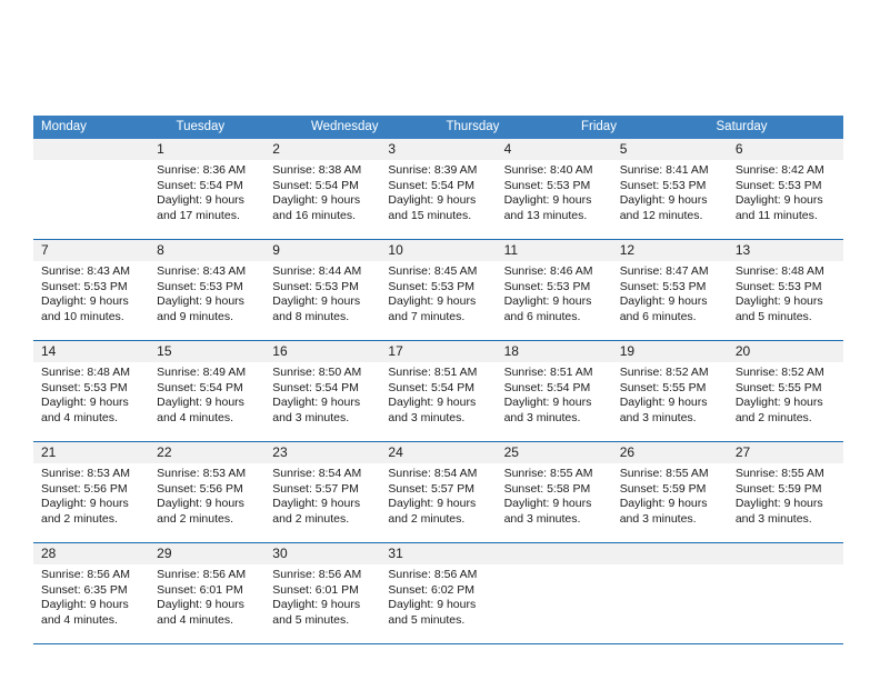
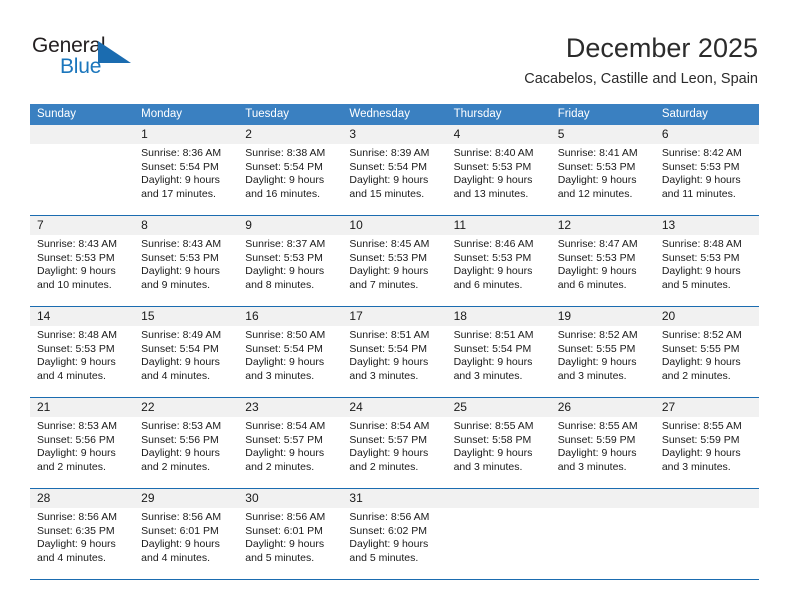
+ General
+ Blue
+ December 2025
+ Cacabelos, Castille and Leon, Spain
+ Sunday
  Monday
  Tuesday
  Wednesday
  Thursday
  Friday
  Saturday
  1
  Sunrise: 8:36 AM
  Sunset: 5:54 PM
  Daylight: 9 hours
  and 17 minutes.
  2
  Sunrise: 8:38 AM
  Sunset: 5:54 PM
  Daylight: 9 hours
  and 16 minutes.
  3
  Sunrise: 8:39 AM
  Sunset: 5:54 PM
  Daylight: 9 hours
  and 15 minutes.
  4
  Sunrise: 8:40 AM
  Sunset: 5:53 PM
  Daylight: 9 hours
  and 13 minutes.
  5
  Sunrise: 8:41 AM
  Sunset: 5:53 PM
  Daylight: 9 hours
  and 12 minutes.
  6
  Sunrise: 8:42 AM
  Sunset: 5:53 PM
  Daylight: 9 hours
  and 11 minutes.
  7
  Sunrise: 8:43 AM
  Sunset: 5:53 PM
  Daylight: 9 hours
  and 10 minutes.
  8
  Sunrise: 8:43 AM
  Sunset: 5:53 PM
  Daylight: 9 hours
  and 9 minutes.
  9
- Sunrise: 8:44 AM
+ Sunrise: 8:37 AM
  Sunset: 5:53 PM
  Daylight: 9 hours
  and 8 minutes.
  10
  Sunrise: 8:45 AM
  Sunset: 5:53 PM
  Daylight: 9 hours
  and 7 minutes.
  11
  Sunrise: 8:46 AM
  Sunset: 5:53 PM
  Daylight: 9 hours
  and 6 minutes.
  12
  Sunrise: 8:47 AM
  Sunset: 5:53 PM
  Daylight: 9 hours
  and 6 minutes.
  13
  Sunrise: 8:48 AM
  Sunset: 5:53 PM
  Daylight: 9 hours
  and 5 minutes.
  14
  Sunrise: 8:48 AM
  Sunset: 5:53 PM
  Daylight: 9 hours
  and 4 minutes.
  15
  Sunrise: 8:49 AM
  Sunset: 5:54 PM
  Daylight: 9 hours
  and 4 minutes.
  16
  Sunrise: 8:50 AM
  Sunset: 5:54 PM
  Daylight: 9 hours
  and 3 minutes.
  17
  Sunrise: 8:51 AM
  Sunset: 5:54 PM
  Daylight: 9 hours
  and 3 minutes.
  18
  Sunrise: 8:51 AM
  Sunset: 5:54 PM
  Daylight: 9 hours
  and 3 minutes.
  19
  Sunrise: 8:52 AM
  Sunset: 5:55 PM
  Daylight: 9 hours
  and 3 minutes.
  20
  Sunrise: 8:52 AM
  Sunset: 5:55 PM
  Daylight: 9 hours
  and 2 minutes.
  21
  Sunrise: 8:53 AM
  Sunset: 5:56 PM
  Daylight: 9 hours
  and 2 minutes.
  22
  Sunrise: 8:53 AM
  Sunset: 5:56 PM
  Daylight: 9 hours
  and 2 minutes.
  23
  Sunrise: 8:54 AM
  Sunset: 5:57 PM
  Daylight: 9 hours
  and 2 minutes.
  24
  Sunrise: 8:54 AM
  Sunset: 5:57 PM
  Daylight: 9 hours
  and 2 minutes.
  25
  Sunrise: 8:55 AM
  Sunset: 5:58 PM
  Daylight: 9 hours
  and 3 minutes.
  26
  Sunrise: 8:55 AM
  Sunset: 5:59 PM
  Daylight: 9 hours
  and 3 minutes.
  27
  Sunrise: 8:55 AM
  Sunset: 5:59 PM
  Daylight: 9 hours
  and 3 minutes.
  28
  Sunrise: 8:56 AM
  Sunset: 6:35 PM
  Daylight: 9 hours
  and 4 minutes.
  29
  Sunrise: 8:56 AM
  Sunset: 6:01 PM
  Daylight: 9 hours
  and 4 minutes.
  30
  Sunrise: 8:56 AM
  Sunset: 6:01 PM
  Daylight: 9 hours
  and 5 minutes.
  31
  Sunrise: 8:56 AM
  Sunset: 6:02 PM
  Daylight: 9 hours
  and 5 minutes.
